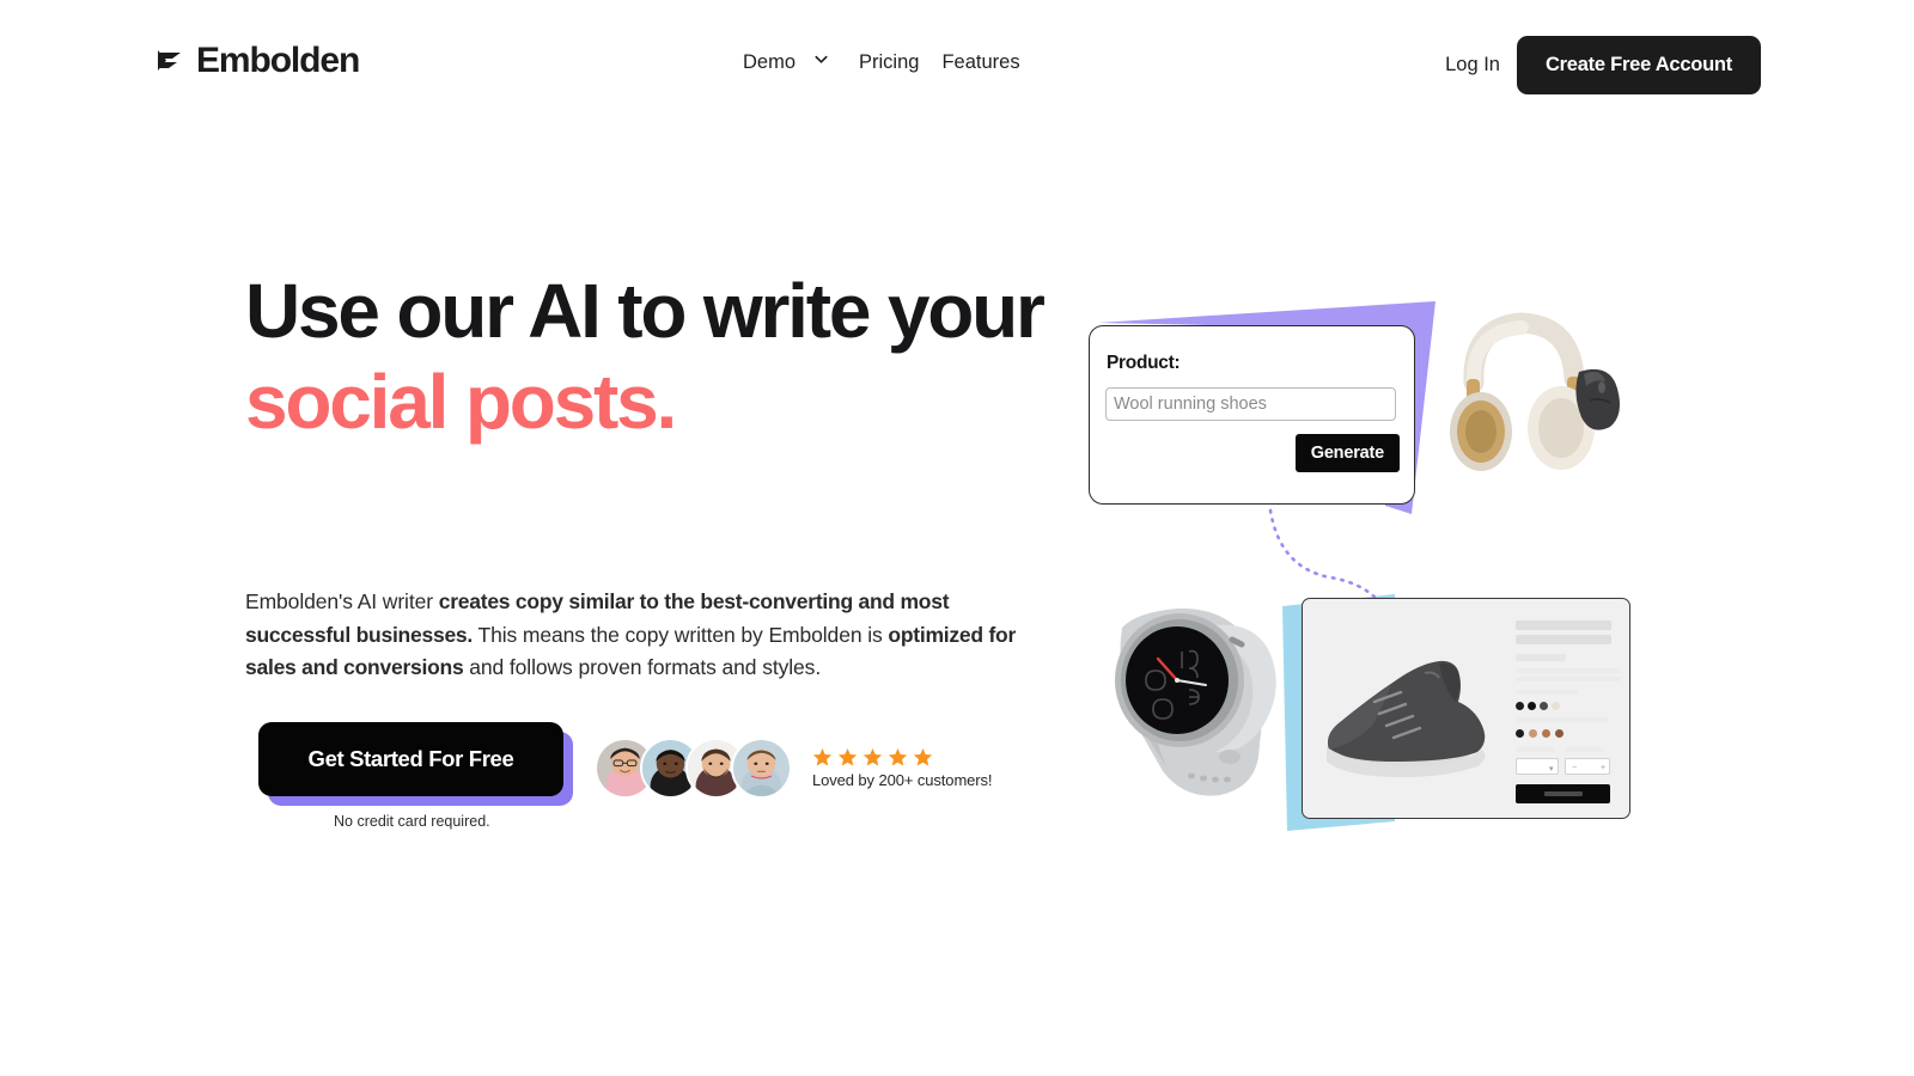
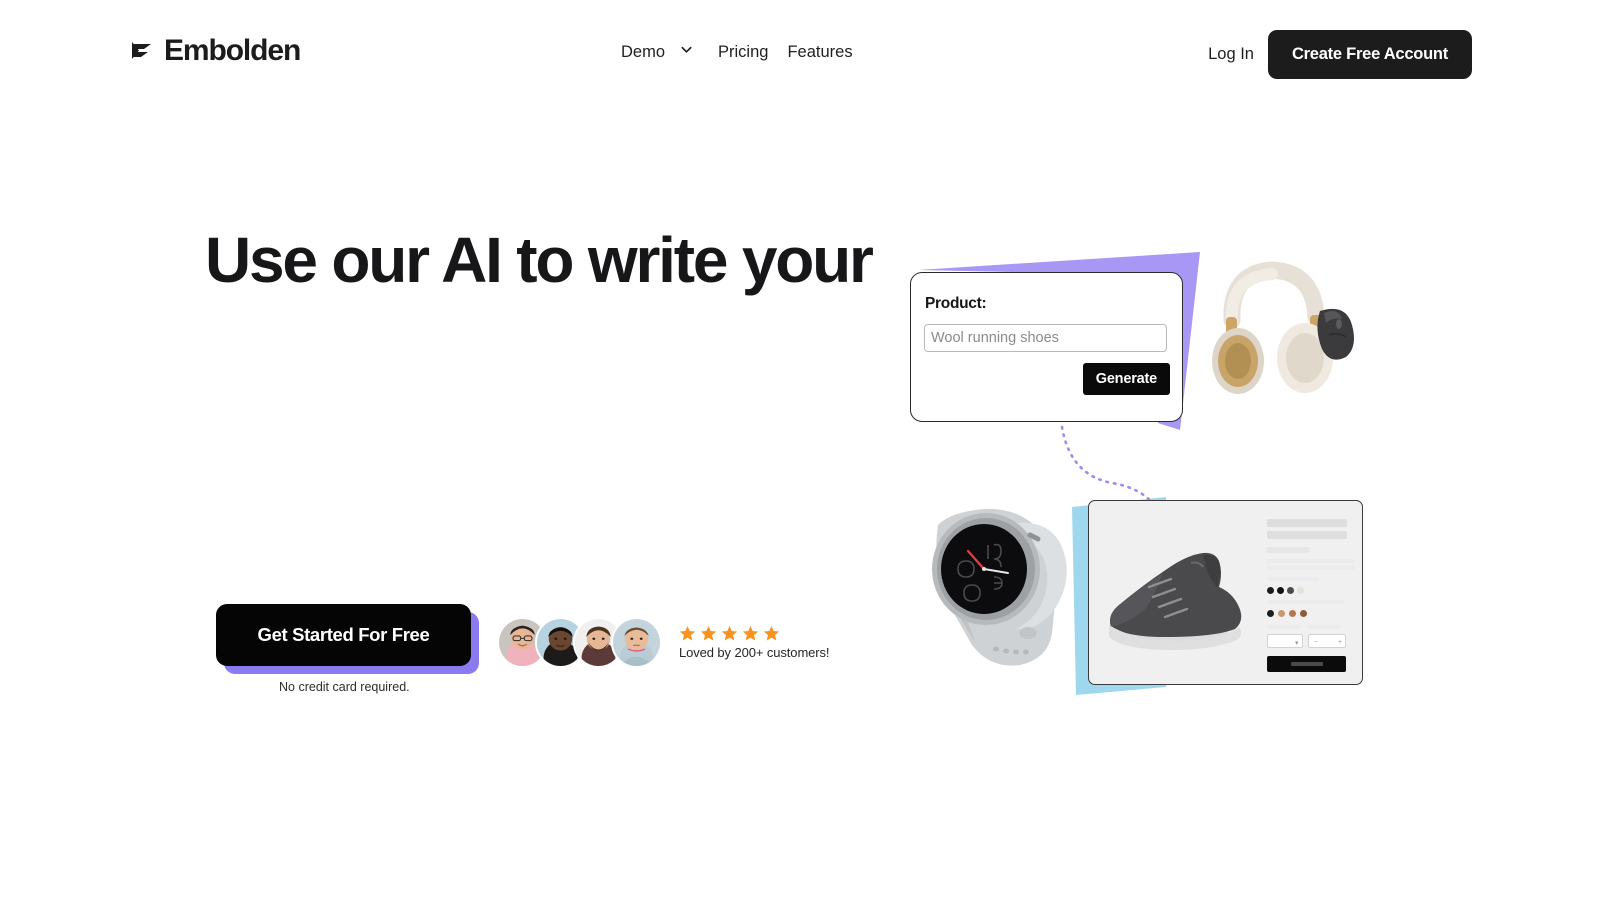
  Embolden
  Demo
  Pricing
  Features
  Log In
  Create Free Account
  Use our AI to write your
- social posts.
- Embolden's AI writer creates copy similar to the best-converting and most successful businesses. This means the copy written by Embolden is optimized for sales and conversions and follows proven formats and styles.
  Get Started For Free
  No credit card required.
  Loved by 200+ customers!
  Product:
  Wool running shoes
  Generate
